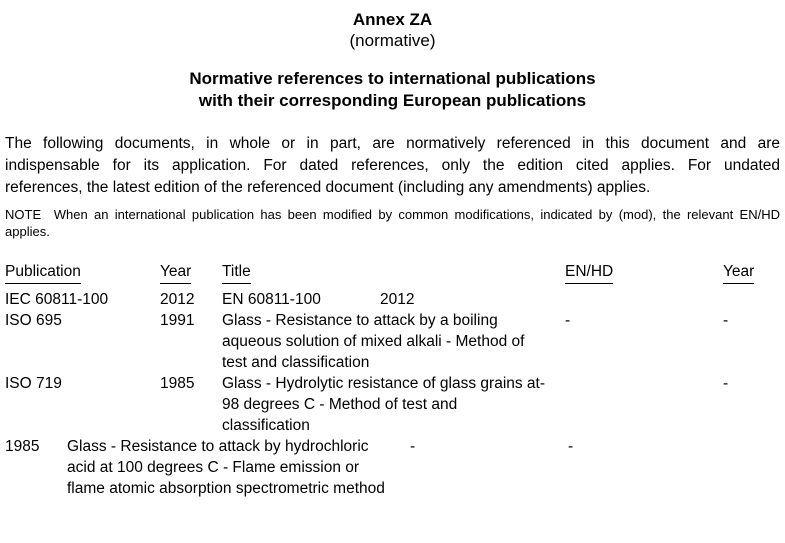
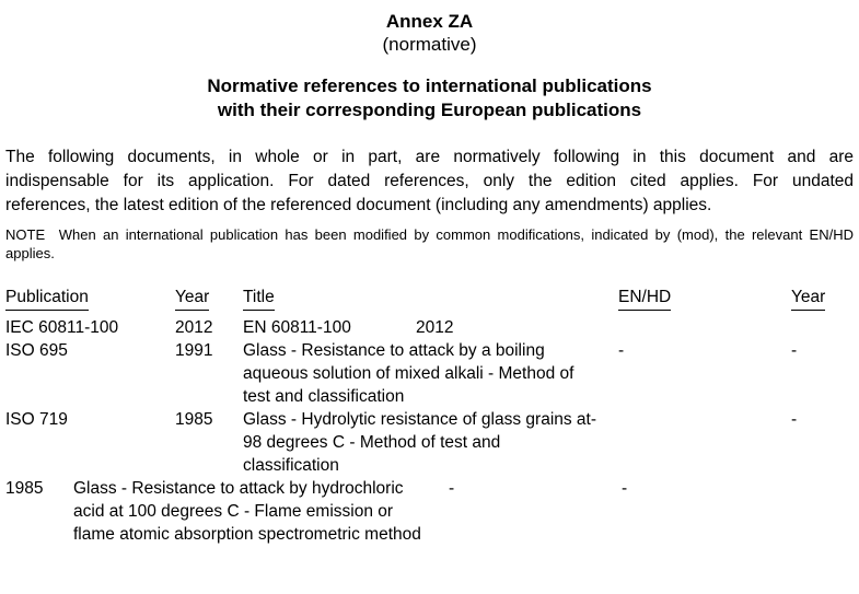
  Annex ZA
  (normative)
  Normative references to international publications
  with their corresponding European publications
- The following documents, in whole or in part, are normatively referenced in this document and are
+ The following documents, in whole or in part, are normatively following in this document and are
  indispensable for its application. For dated references, only the edition cited applies. For undated
  references, the latest edition of the referenced document (including any amendments) applies.
  NOTE When an international publication has been modified by common modifications, indicated by (mod), the relevant EN/HD
  applies.
  Publication
  Year
  Title
  EN/HD
  Year
  IEC 60811-100
  2012
  EN 60811-100
  2012
  ISO 695
  1991
  Glass - Resistance to attack by a boiling
  aqueous solution of mixed alkali - Method of
  test and classification
  -
  -
  ISO 719
  1985
  Glass - Hydrolytic resistance of glass grains at-
  98 degrees C - Method of test and
  classification
  -
  1985
  Glass - Resistance to attack by hydrochloric
  acid at 100 degrees C - Flame emission or
  flame atomic absorption spectrometric method
  -
  -
